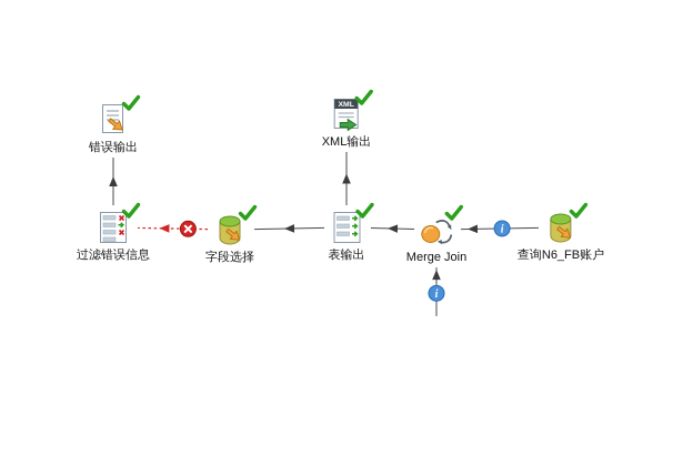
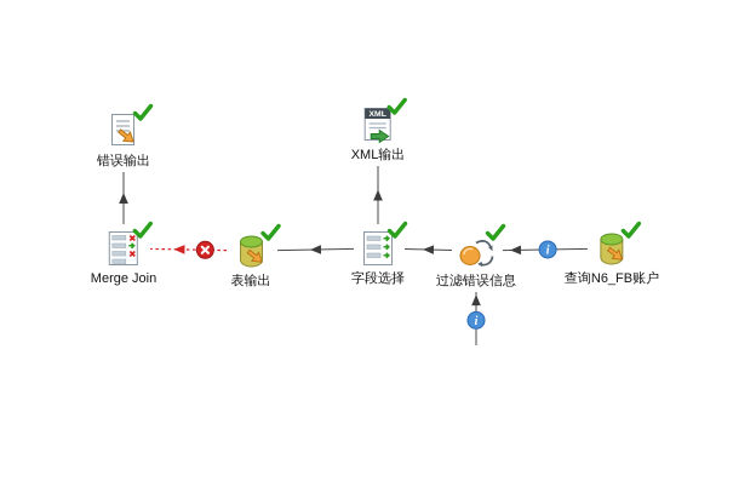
  i
  i
  错误输出
- 过滤错误信息
+ Merge Join
- 字段选择
+ 表输出
  XML输出
- 表输出
+ 字段选择
- Merge Join
+ 过滤错误信息
  查询N6_FB账户
